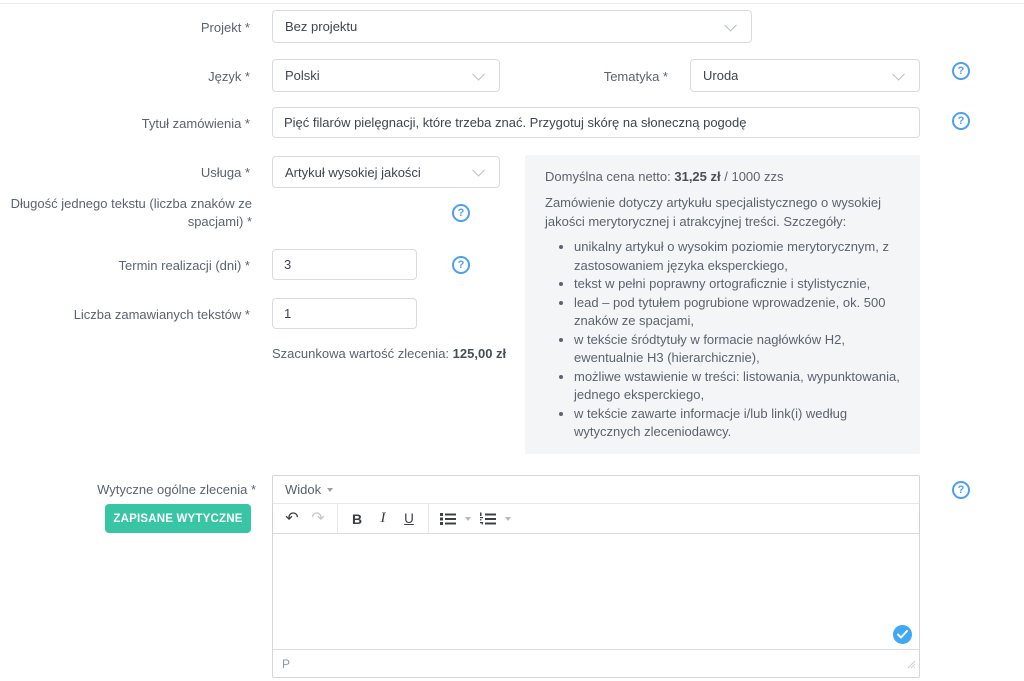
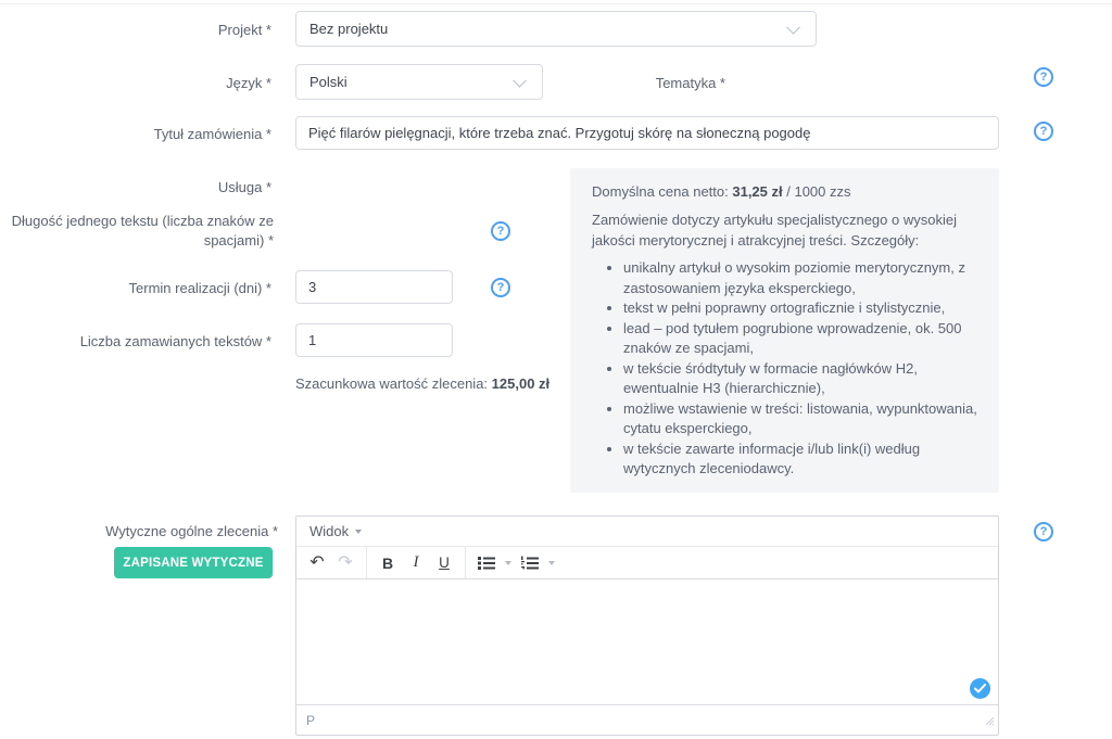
  Projekt *
  Bez projektu
  Język *
  Polski
  Tematyka *
- Uroda
  ?
  Tytuł zamówienia *
  Pięć filarów pielęgnacji, które trzeba znać. Przygotuj skórę na słoneczną pogodę
  ?
  Usługa *
- Artykuł wysokiej jakości
  Domyślna cena netto: 31,25 zł / 1000 zzs
  Zamówienie dotyczy artykułu specjalistycznego o wysokiej jakości merytorycznej i atrakcyjnej treści. Szczegóły:
  unikalny artykuł o wysokim poziomie merytorycznym, z zastosowaniem języka eksperckiego,
  tekst w pełni poprawny ortograficznie i stylistycznie,
  lead – pod tytułem pogrubione wprowadzenie, ok. 500 znaków ze spacjami,
  w tekście śródtytuły w formacie nagłówków H2, ewentualnie H3 (hierarchicznie),
- możliwe wstawienie w treści: listowania, wypunktowania, jednego eksperckiego,
+ możliwe wstawienie w treści: listowania, wypunktowania, cytatu eksperckiego,
  w tekście zawarte informacje i/lub link(i) według wytycznych zleceniodawcy.
  Długość jednego tekstu (liczba znaków ze spacjami) *
  ?
  Termin realizacji (dni) *
  3
  ?
  Liczba zamawianych tekstów *
  1
  Szacunkowa wartość zlecenia: 125,00 zł
  Wytyczne ogólne zlecenia *
  ZAPISANE WYTYCZNE
  Widok
  ↶
  ↷
  B
  I
  U
  P
  ?
